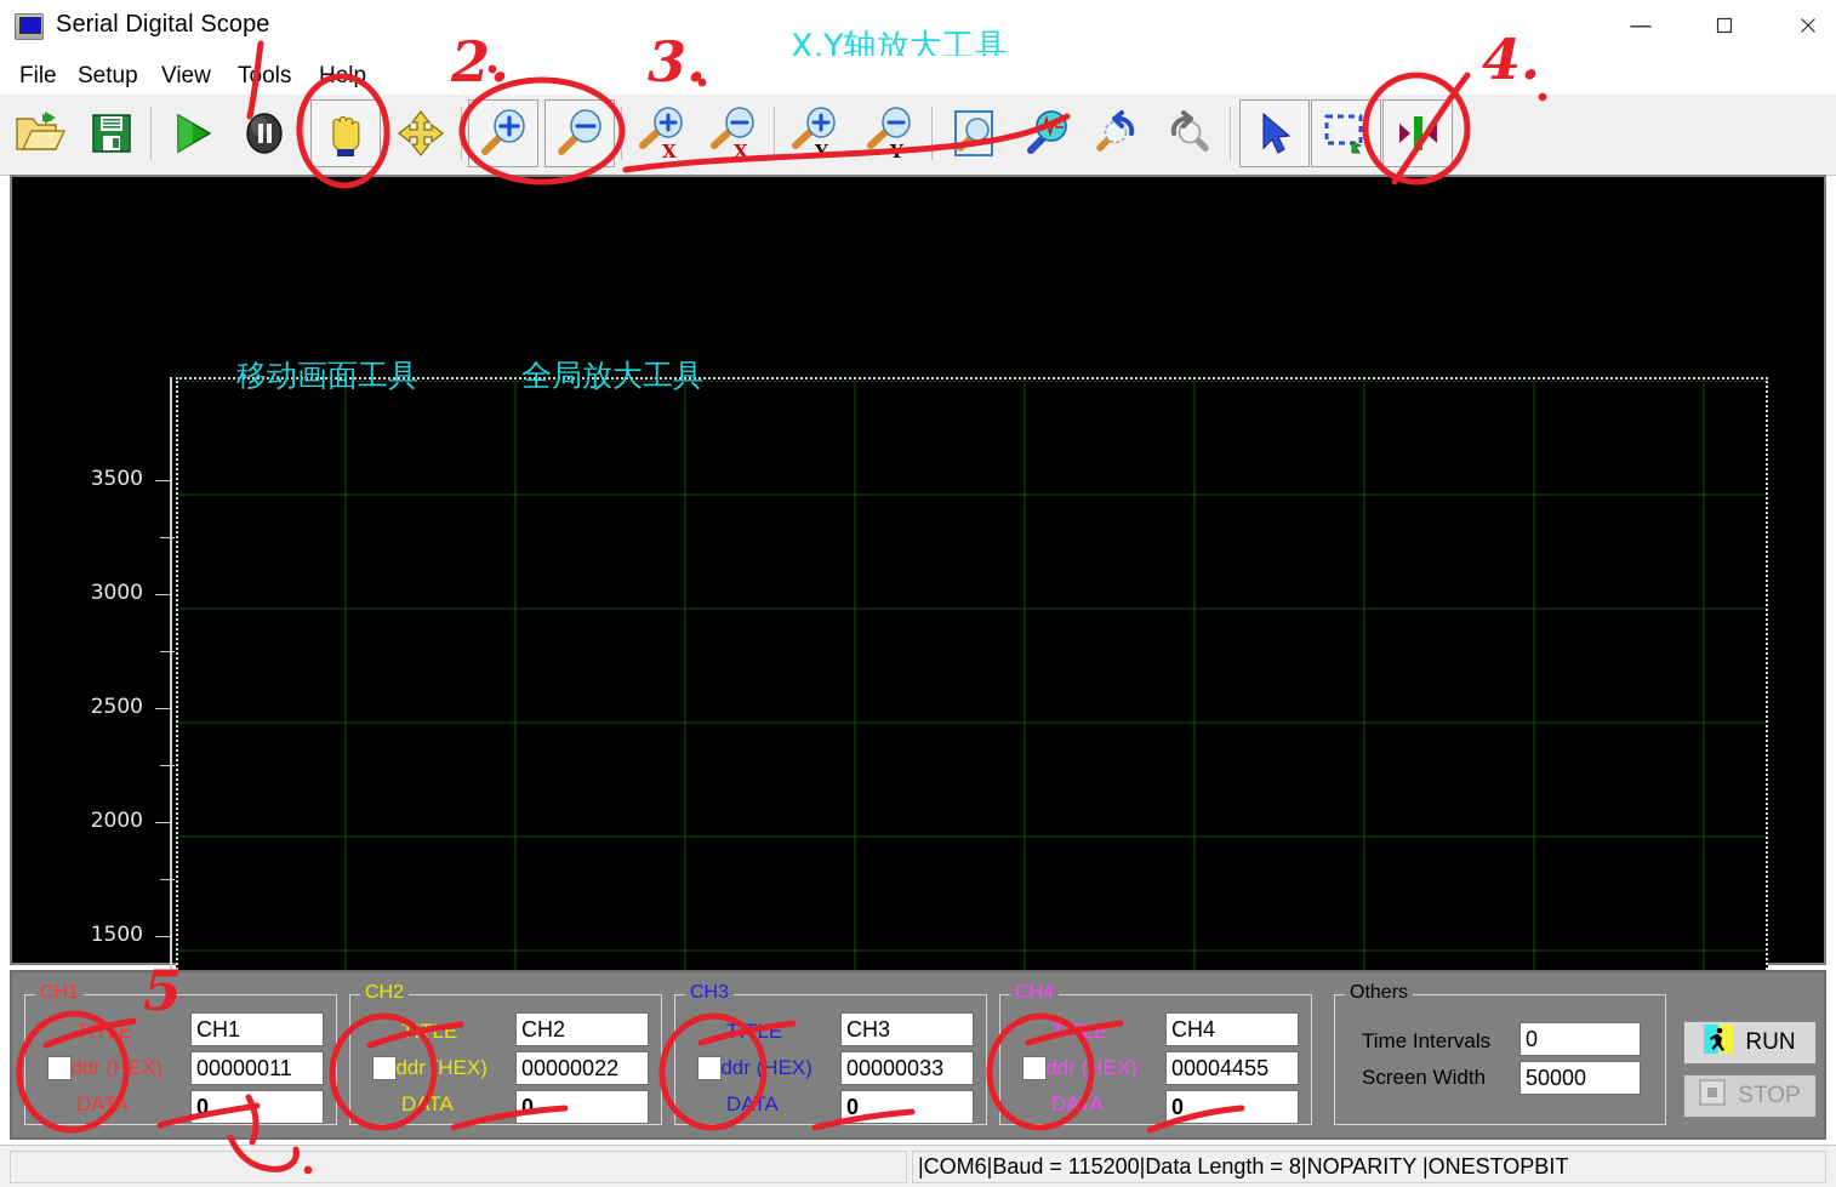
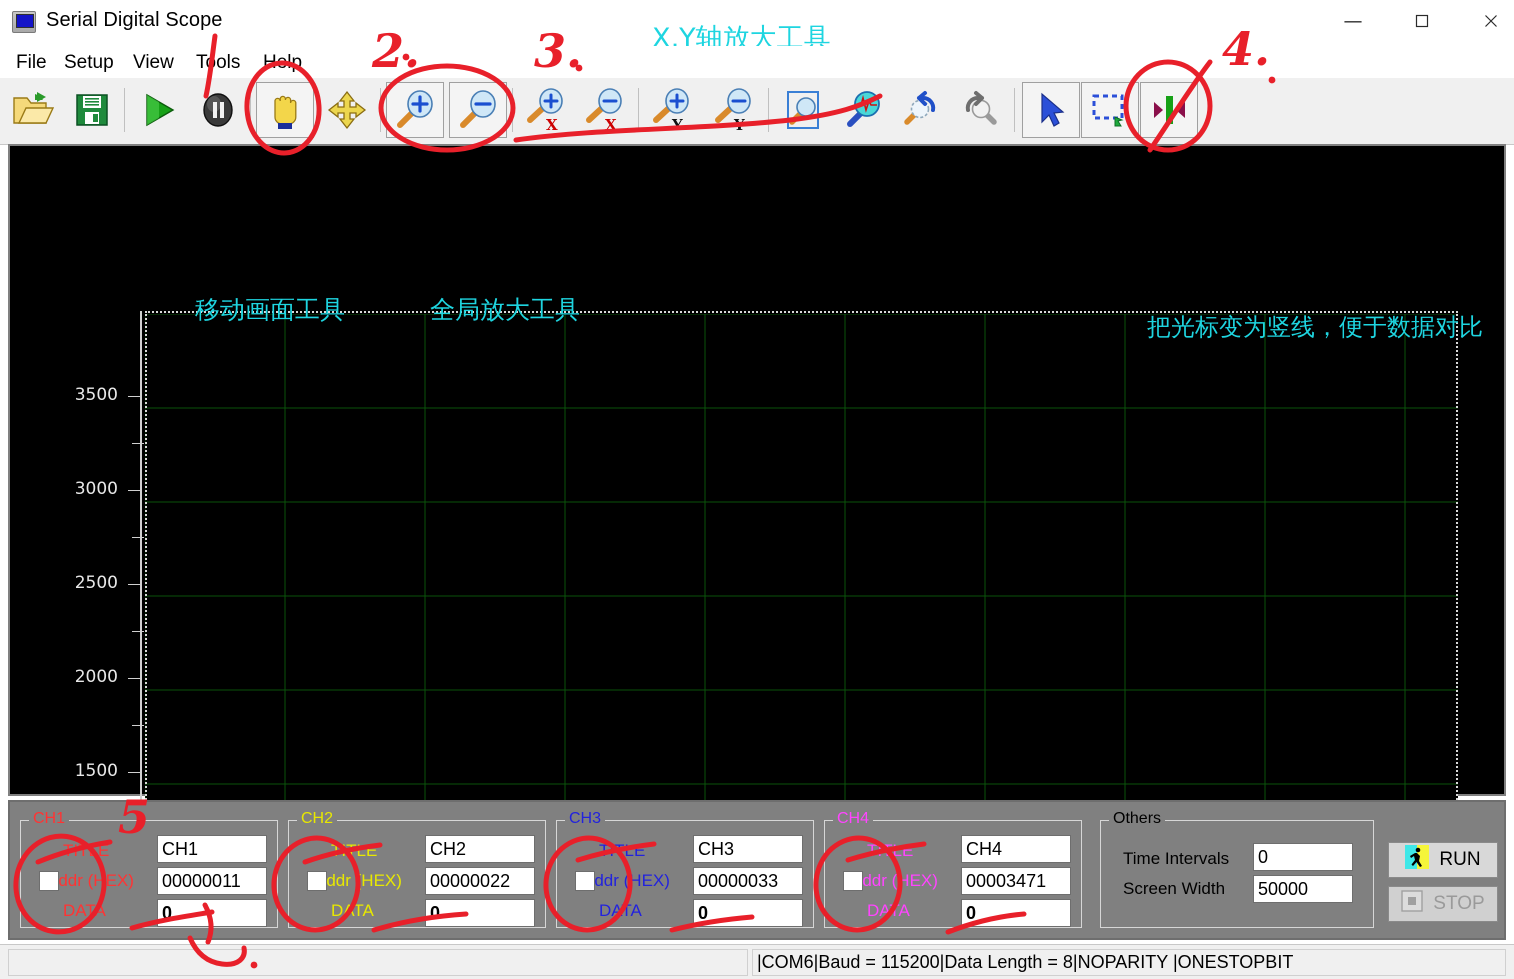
  Serial Digital Scope
  —
  X,Y轴放大工具
  File
  Setup
  View
  Tols
  X
  X
  Y
  3500
  3000
  2500
  2000
  1500
  移动画面工具
  全局放大工具
+ 把光标变为竖线，便于数据对比
  CH1
  ddr (HEX)
  DATA
  CH1
  00000011
  0
  CH2
  ddrHEX)
  DTA
  CH2
  00000022
  0
  CH3
  ddr (HEX)
  DATA
  CH3
  00000033
  0
  CH4
  ddr (HEX)
  DAA
  CH4
- 00004455
+ 00003471
  0
  Others
  Time Intervals
  Screen Width
  0
  50000
  RUN
  STOP
  |COM6|Baud = 115200|Data Length = 8|NOPARITY |ONESTOPBIT
  2.
  3.
  4.
  5
